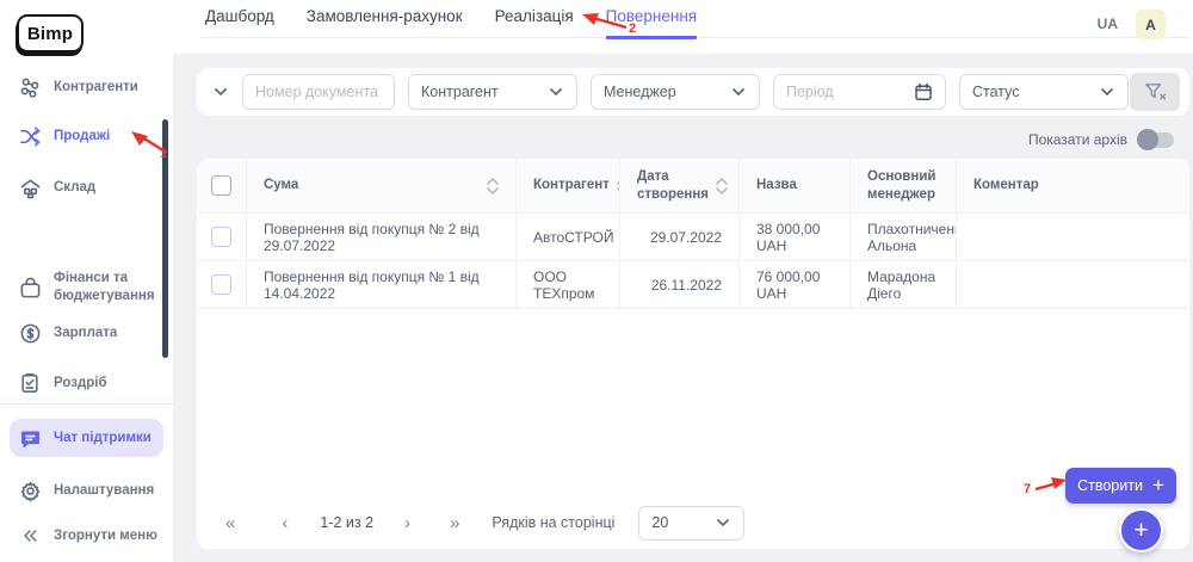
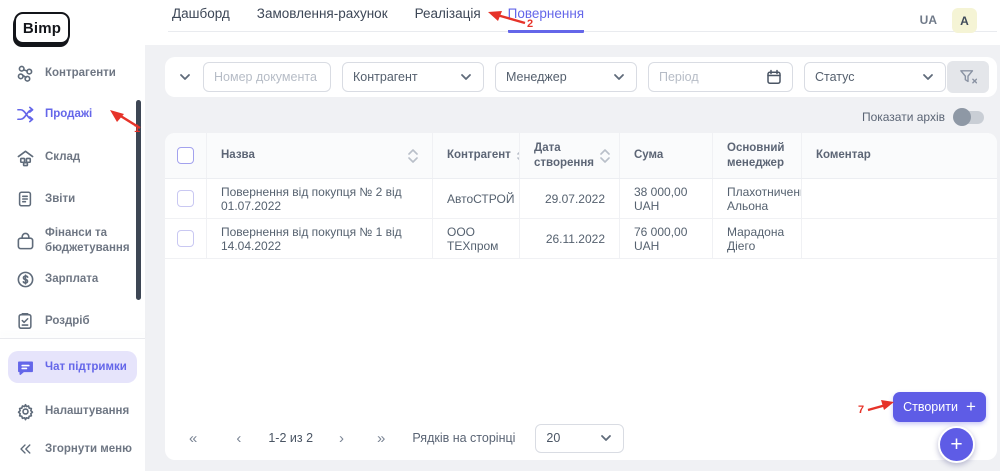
  Bimp
  Контрагенти
  Продажі
  Склад
+ Звіти
  Фінанси та бюджетування
  Зарплата
  Роздріб
  Чат підтримки
  Налаштування
  Згорнути меню
  Дашборд
  Замовлення-рахунок
  Реалізація
  Повернення
  UA
  A
  Номер документа
  Контрагент
  Менеджер
  Період
  Статус
  Показати архів
- Сума
+ Назва
  Контрагент
  Дата створення
- Назва
+ Сума
  Основний менеджер
  Коментар
- Повернення від покупця № 2 від 29.07.2022
+ Повернення від покупця № 2 від 01.07.2022
  АвтоСТРОЙ
  29.07.2022
  38 000,00 UAH
  Плахотничен Альона
  Повернення від покупця № 1 від 14.04.2022
  ООО ТЕХпром
  26.11.2022
  76 000,00 UAH
  Марадона Діего
  «
  ‹
  1-2 из 2
  ›
  »
  Рядків на сторінці
  20
  Створити
  +
  +
  1
  2
  7
